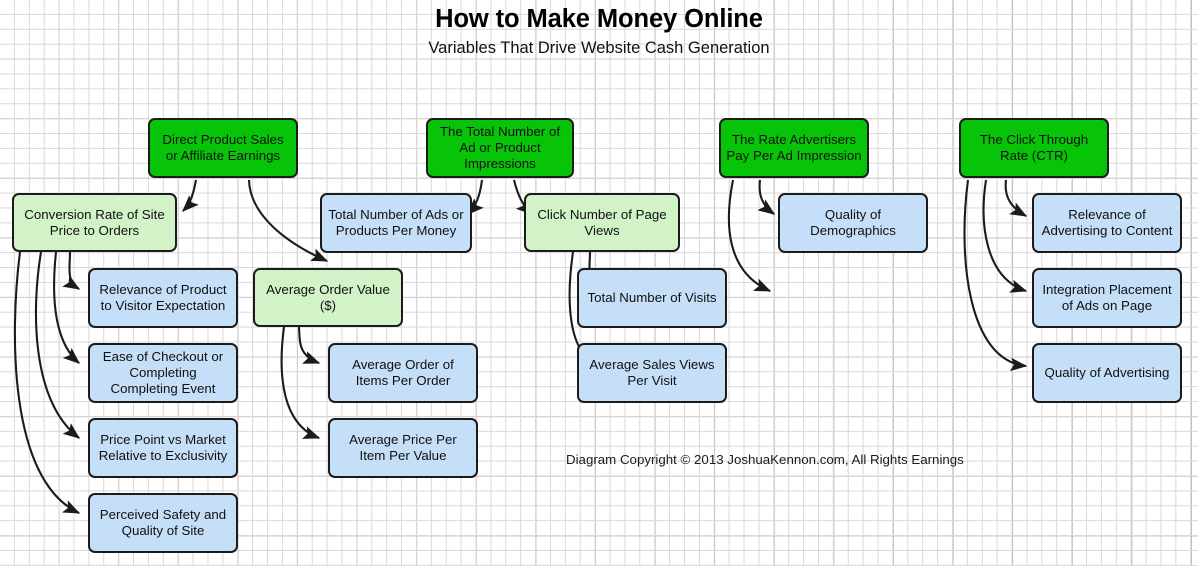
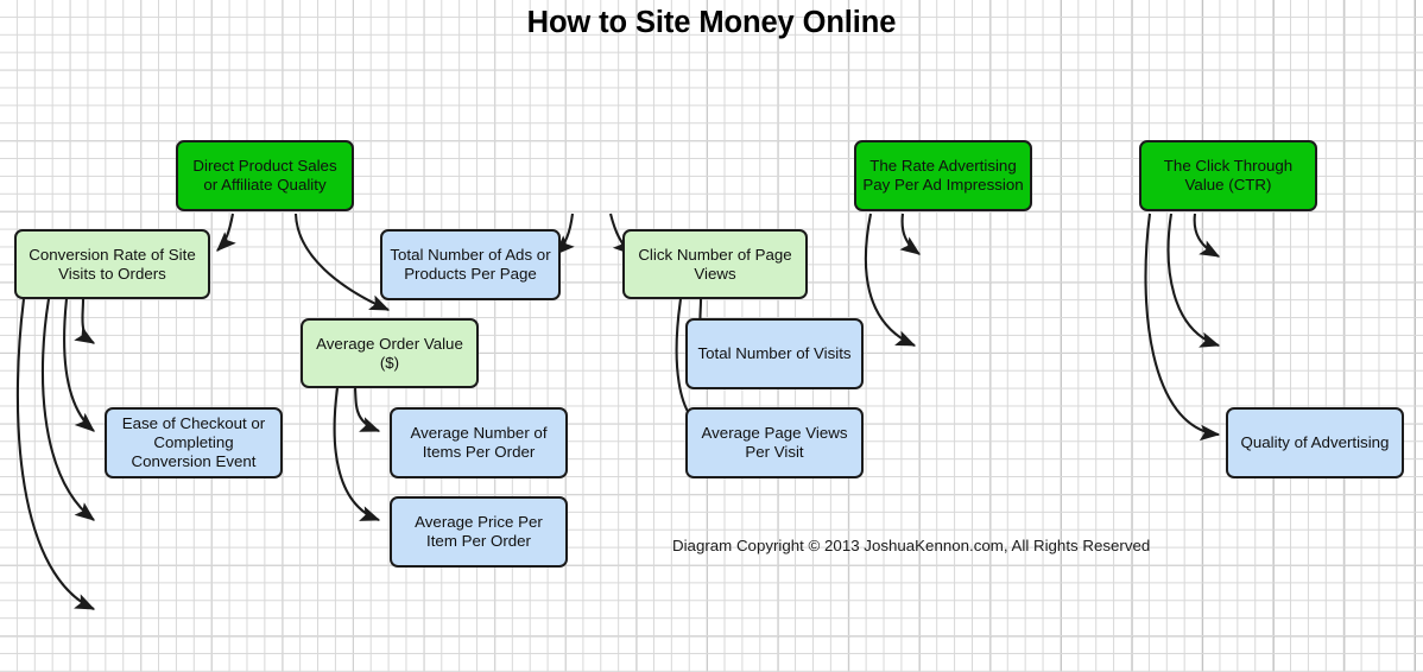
- How to Make Money Online
+ How to Site Money Online
- Variables That Drive Website Cash Generation
- Direct Product Sales or Affiliate Earnings
+ Direct Product Sales or Affiliate Quality
- The Total Number of Ad or Product Impressions
- The Rate Advertisers Pay Per Ad Impression
+ The Rate Advertising Pay Per Ad Impression
- The Click Through Rate (CTR)
+ The Click Through Value (CTR)
- Conversion Rate of Site Price to Orders
+ Conversion Rate of Site Visits to Orders
- Total Number of Ads or Products Per Money
+ Total Number of Ads or Products Per Page
  Click Number of Page Views
- Quality of Demographics
- Relevance of Advertising to Content
  Average Order Value ($)
- Relevance of Product to Visitor Expectation
  Total Number of Visits
- Integration Placement of Ads on Page
- Ease of Checkout or Completing Completing Event
+ Ease of Checkout or Completing Conversion Event
- Average Order of Items Per Order
+ Average Number of Items Per Order
- Average Sales Views Per Visit
+ Average Page Views Per Visit
  Quality of Advertising
- Price Point vs Market Relative to Exclusivity
- Average Price Per Item Per Value
+ Average Price Per Item Per Order
- Perceived Safety and Quality of Site
- Diagram Copyright © 2013 JoshuaKennon.com, All Rights Earnings
+ Diagram Copyright © 2013 JoshuaKennon.com, All Rights Reserved
